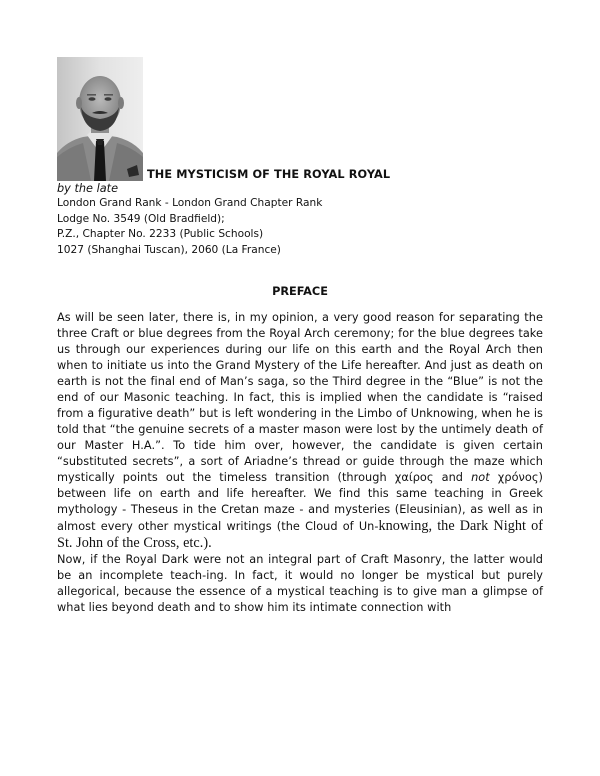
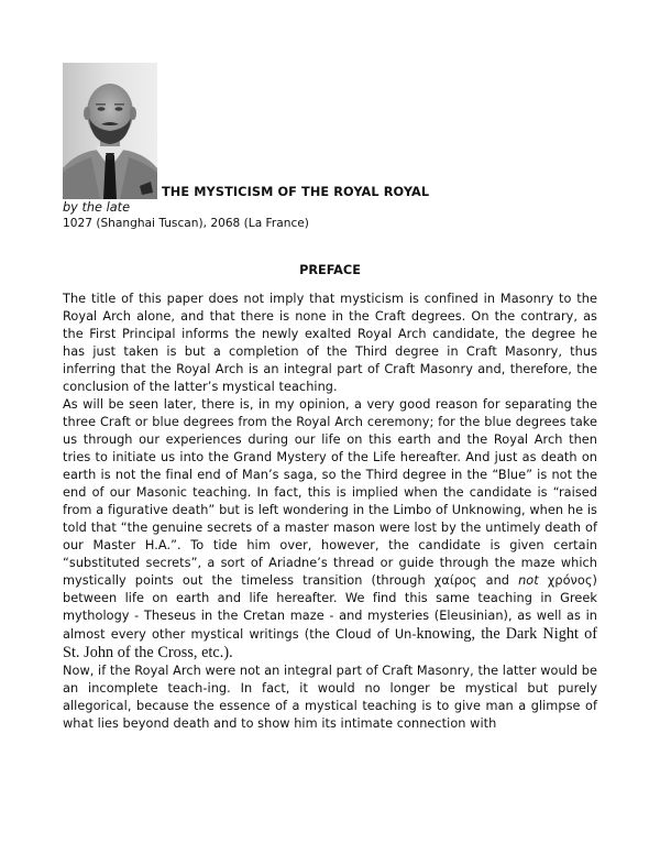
  THE MYSTICISM OF THE ROYAL ROYAL
  by the late
- London Grand Rank - London Grand Chapter Rank
- Lodge No. 3549 (Old Bradfield);
- P.Z., Chapter No. 2233 (Public Schools)
- 1027 (Shanghai Tuscan), 2060 (La France)
+ 1027 (Shanghai Tuscan), 2068 (La France)
  PREFACE
+ The title of this paper does not imply that mysticism is confined in Masonry to the Royal Arch alone, and that there is none in the Craft degrees. On the contrary, as the First Principal informs the newly exalted Royal Arch candidate, the degree he has just taken is but a completion of the Third degree in Craft Masonry, thus inferring that the Royal Arch is an integral part of Craft Masonry and, therefore, the conclusion of the latter’s mystical teaching.
- As will be seen later, there is, in my opinion, a very good reason for separating the three Craft or blue degrees from the Royal Arch ceremony; for the blue degrees take us through our experiences during our life on this earth and the Royal Arch then when to initiate us into the Grand Mystery of the Life hereafter. And just as death on earth is not the final end of Man’s saga, so the Third degree in the “Blue” is not the end of our Masonic teaching. In fact, this is implied when the candidate is “raised from a figurative death” but is left wondering in the Limbo of Unknowing, when he is told that “the genuine secrets of a master mason were lost by the untimely death of our Master H.A.”. To tide him over, however, the candidate is given certain “substituted secrets”, a sort of Ariadne’s thread or guide through the maze which mystically points out the timeless transition (through χαίρος and not χρόνος) between life on earth and life hereafter. We find this same teaching in Greek mythology - Theseus in the Cretan maze - and mysteries (Eleusinian), as well as in almost every other mystical writings (the Cloud of Un-knowing, the Dark Night of St. John of the Cross, etc.).
+ As will be seen later, there is, in my opinion, a very good reason for separating the three Craft or blue degrees from the Royal Arch ceremony; for the blue degrees take us through our experiences during our life on this earth and the Royal Arch then tries to initiate us into the Grand Mystery of the Life hereafter. And just as death on earth is not the final end of Man’s saga, so the Third degree in the “Blue” is not the end of our Masonic teaching. In fact, this is implied when the candidate is “raised from a figurative death” but is left wondering in the Limbo of Unknowing, when he is told that “the genuine secrets of a master mason were lost by the untimely death of our Master H.A.”. To tide him over, however, the candidate is given certain “substituted secrets”, a sort of Ariadne’s thread or guide through the maze which mystically points out the timeless transition (through χαίρος and not χρόνος) between life on earth and life hereafter. We find this same teaching in Greek mythology - Theseus in the Cretan maze - and mysteries (Eleusinian), as well as in almost every other mystical writings (the Cloud of Un-knowing, the Dark Night of St. John of the Cross, etc.).
- Now, if the Royal Dark were not an integral part of Craft Masonry, the latter would be an incomplete teach-ing. In fact, it would no longer be mystical but purely allegorical, because the essence of a mystical teaching is to give man a glimpse of what lies beyond death and to show him its intimate connection with
+ Now, if the Royal Arch were not an integral part of Craft Masonry, the latter would be an incomplete teach-ing. In fact, it would no longer be mystical but purely allegorical, because the essence of a mystical teaching is to give man a glimpse of what lies beyond death and to show him its intimate connection with
